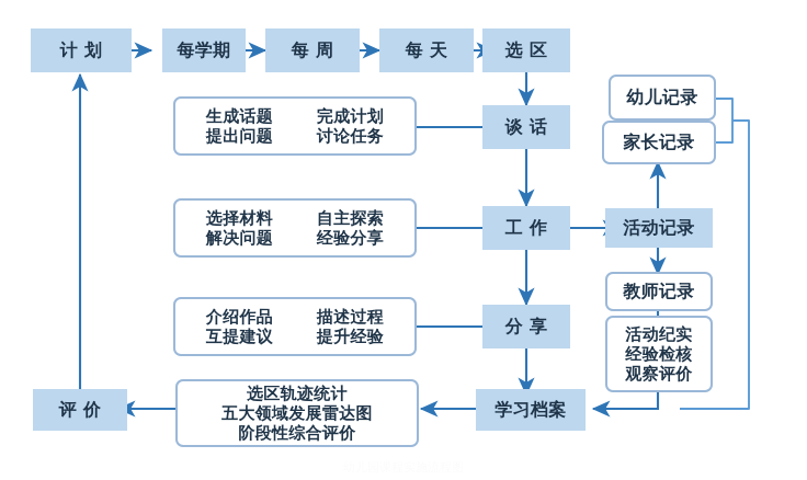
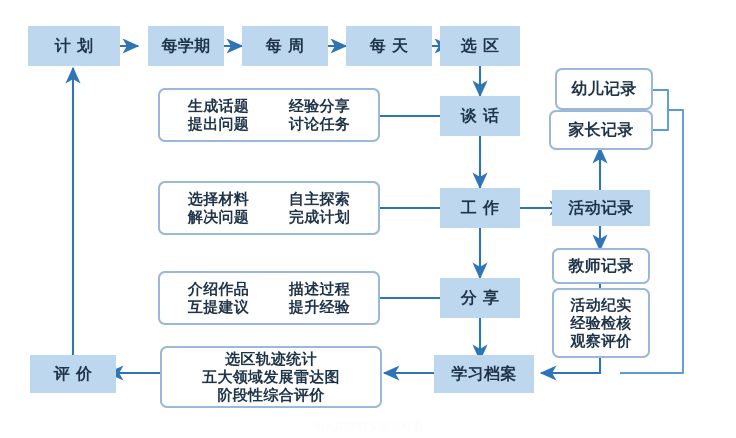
  计 划
  每学期
  每 周
  每 天
  选 区
  谈 话
  工 作
  分 享
  学习档案
  生成话题
  提出问题
- 完成计划
+ 经验分享
  讨论任务
  选择材料
  解决问题
  自主探索
- 经验分享
+ 完成计划
  介绍作品
  互提建议
  描述过程
  提升经验
  幼儿记录
  家长记录
  活动记录
  教师记录
  活动纪实
  经验检核
  观察评价
  选区轨迹统计
  五大领域发展雷达图
  阶段性综合评价
  评 价
